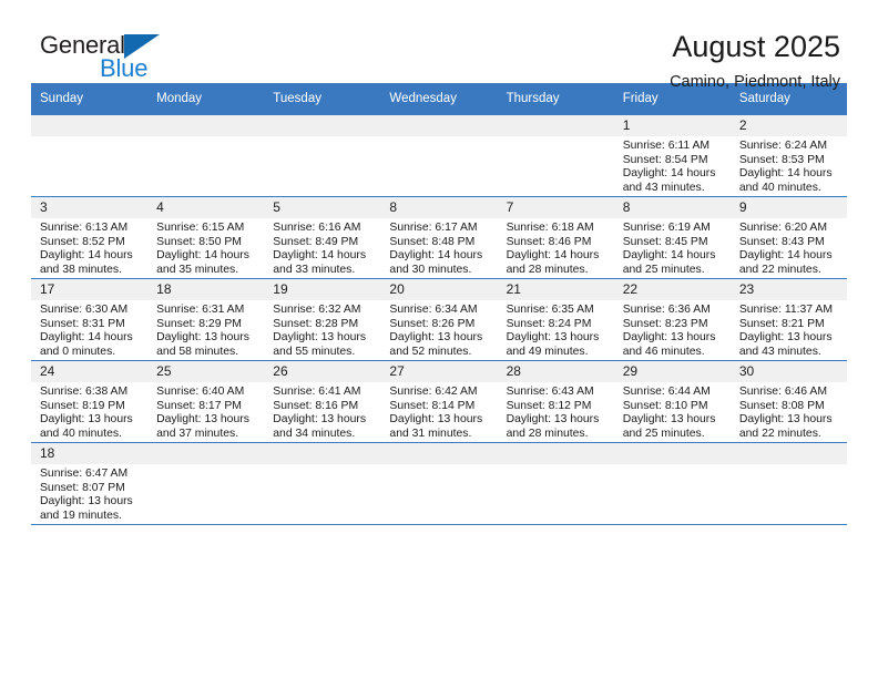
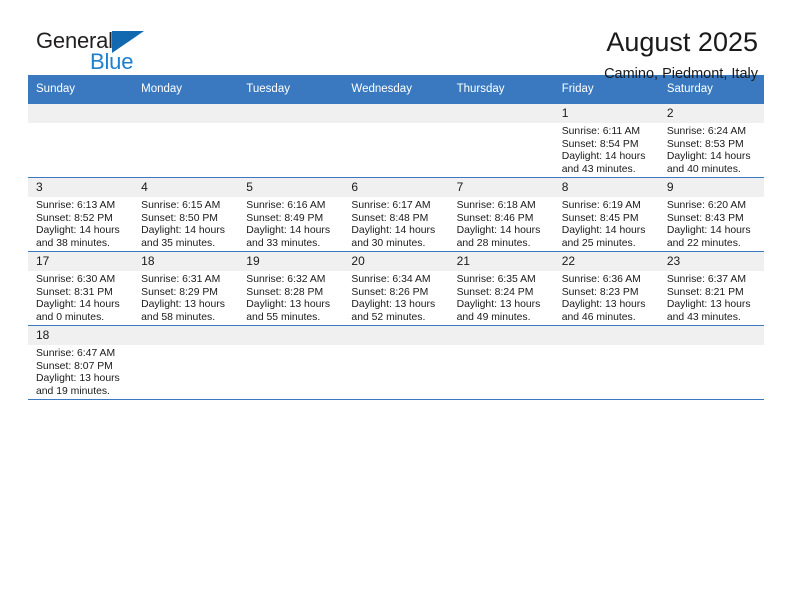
  General
  Blue
  August 2025
  Camino, Piedmont, Italy
  Sunday	Monday	Tuesday	Wednesday	Thursday	Friday	Saturday
  					1Sunrise: 6:11 AMSunset: 8:54 PMDaylight: 14 hoursand 43 minutes.	2Sunrise: 6:24 AMSunset: 8:53 PMDaylight: 14 hoursand 40 minutes.
- 3Sunrise: 6:13 AMSunset: 8:52 PMDaylight: 14 hoursand 38 minutes.	4Sunrise: 6:15 AMSunset: 8:50 PMDaylight: 14 hoursand 35 minutes.	5Sunrise: 6:16 AMSunset: 8:49 PMDaylight: 14 hoursand 33 minutes.	8Sunrise: 6:17 AMSunset: 8:48 PMDaylight: 14 hoursand 30 minutes.	7Sunrise: 6:18 AMSunset: 8:46 PMDaylight: 14 hoursand 28 minutes.	8Sunrise: 6:19 AMSunset: 8:45 PMDaylight: 14 hoursand 25 minutes.	9Sunrise: 6:20 AMSunset: 8:43 PMDaylight: 14 hoursand 22 minutes.
+ 3Sunrise: 6:13 AMSunset: 8:52 PMDaylight: 14 hoursand 38 minutes.	4Sunrise: 6:15 AMSunset: 8:50 PMDaylight: 14 hoursand 35 minutes.	5Sunrise: 6:16 AMSunset: 8:49 PMDaylight: 14 hoursand 33 minutes.	6Sunrise: 6:17 AMSunset: 8:48 PMDaylight: 14 hoursand 30 minutes.	7Sunrise: 6:18 AMSunset: 8:46 PMDaylight: 14 hoursand 28 minutes.	8Sunrise: 6:19 AMSunset: 8:45 PMDaylight: 14 hoursand 25 minutes.	9Sunrise: 6:20 AMSunset: 8:43 PMDaylight: 14 hoursand 22 minutes.
- 17Sunrise: 6:30 AMSunset: 8:31 PMDaylight: 14 hoursand 0 minutes.	18Sunrise: 6:31 AMSunset: 8:29 PMDaylight: 13 hoursand 58 minutes.	19Sunrise: 6:32 AMSunset: 8:28 PMDaylight: 13 hoursand 55 minutes.	20Sunrise: 6:34 AMSunset: 8:26 PMDaylight: 13 hoursand 52 minutes.	21Sunrise: 6:35 AMSunset: 8:24 PMDaylight: 13 hoursand 49 minutes.	22Sunrise: 6:36 AMSunset: 8:23 PMDaylight: 13 hoursand 46 minutes.	23Sunrise: 11:37 AMSunset: 8:21 PMDaylight: 13 hoursand 43 minutes.
+ 17Sunrise: 6:30 AMSunset: 8:31 PMDaylight: 14 hoursand 0 minutes.	18Sunrise: 6:31 AMSunset: 8:29 PMDaylight: 13 hoursand 58 minutes.	19Sunrise: 6:32 AMSunset: 8:28 PMDaylight: 13 hoursand 55 minutes.	20Sunrise: 6:34 AMSunset: 8:26 PMDaylight: 13 hoursand 52 minutes.	21Sunrise: 6:35 AMSunset: 8:24 PMDaylight: 13 hoursand 49 minutes.	22Sunrise: 6:36 AMSunset: 8:23 PMDaylight: 13 hoursand 46 minutes.	23Sunrise: 6:37 AMSunset: 8:21 PMDaylight: 13 hoursand 43 minutes.
- 24Sunrise: 6:38 AMSunset: 8:19 PMDaylight: 13 hoursand 40 minutes.	25Sunrise: 6:40 AMSunset: 8:17 PMDaylight: 13 hoursand 37 minutes.	26Sunrise: 6:41 AMSunset: 8:16 PMDaylight: 13 hoursand 34 minutes.	27Sunrise: 6:42 AMSunset: 8:14 PMDaylight: 13 hoursand 31 minutes.	28Sunrise: 6:43 AMSunset: 8:12 PMDaylight: 13 hoursand 28 minutes.	29Sunrise: 6:44 AMSunset: 8:10 PMDaylight: 13 hoursand 25 minutes.	30Sunrise: 6:46 AMSunset: 8:08 PMDaylight: 13 hoursand 22 minutes.
  18Sunrise: 6:47 AMSunset: 8:07 PMDaylight: 13 hoursand 19 minutes.
